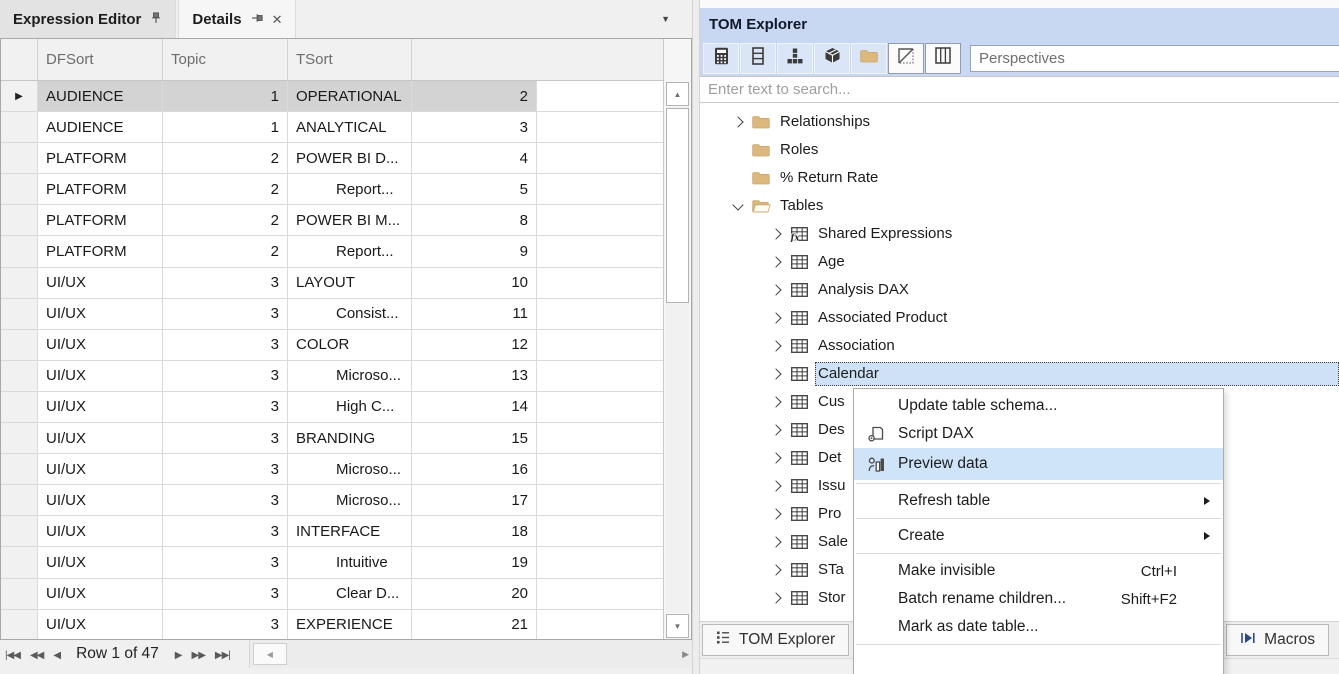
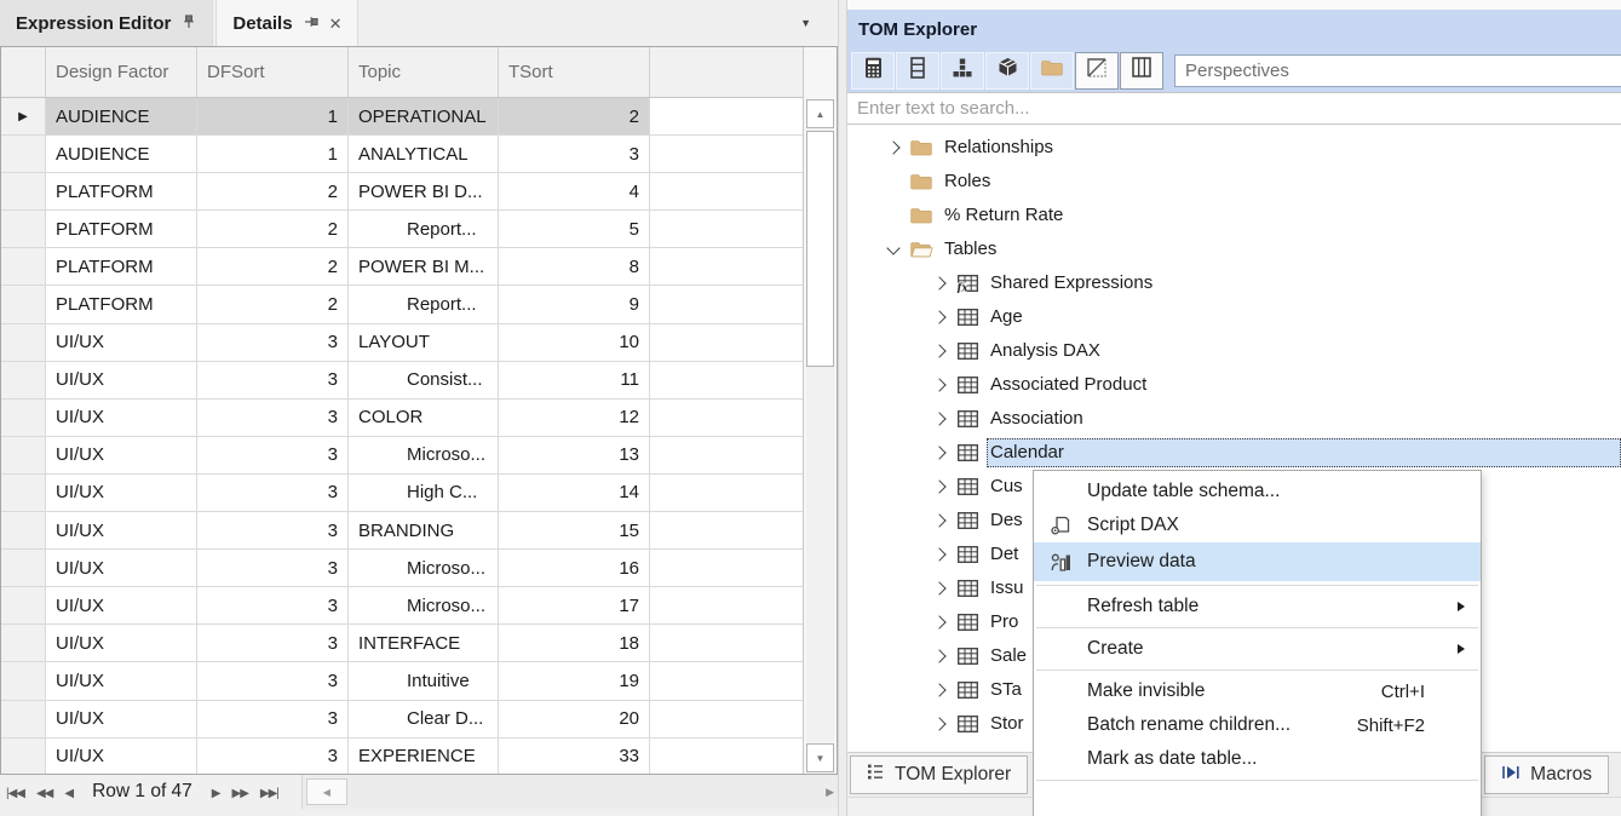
  Expression Editor
  Details
  ✕
  ▼
+ Design Factor
  DFSort
  Topic
  TSort
  ▶
  AUDIENCE
  1
  OPERATIONAL
  2
  AUDIENCE
  1
  ANALYTICAL
  3
  PLATFORM
  2
  POWER BI D...
  4
  PLATFORM
  2
  Report...
  5
  PLATFORM
  2
  POWER BI M...
  8
  PLATFORM
  2
  Report...
  9
  UI/UX
  3
  LAYOUT
  10
  UI/UX
  3
  Consist...
  11
  UI/UX
  3
  COLOR
  12
  UI/UX
  3
  Microso...
  13
  UI/UX
  3
  High C...
  14
  UI/UX
  3
  BRANDING
  15
  UI/UX
  3
  Microso...
  16
  UI/UX
  3
  Microso...
  17
  UI/UX
  3
  INTERFACE
  18
  UI/UX
  3
  Intuitive
  19
  UI/UX
  3
  Clear D...
  20
  UI/UX
  3
  EXPERIENCE
- 21
+ 33
  ▲
  ▼
  |◀◀ ◀◀ ◀
  Row 1 of 47
  ▶ ▶▶ ▶▶|
  ◀
  ▶
  TOM Explorer
  Perspectives
  Enter text to search...
  Relationships
  Roles
  % Return Rate
  Tables
  fx
  Shared Expressions
  Age
  Analysis DAX
  Associated Product
  Association
  Calendar
  Cus
  Des
  Det
  Issu
  Pro
  Sale
  STa
  Stor
  TOM Explorer
  Macros
  Update table schema...
  Script DAX
  Preview data
  Refresh table
  Create
  Make invisible
  Ctrl+I
  Batch rename children...
  Shift+F2
  Mark as date table...
